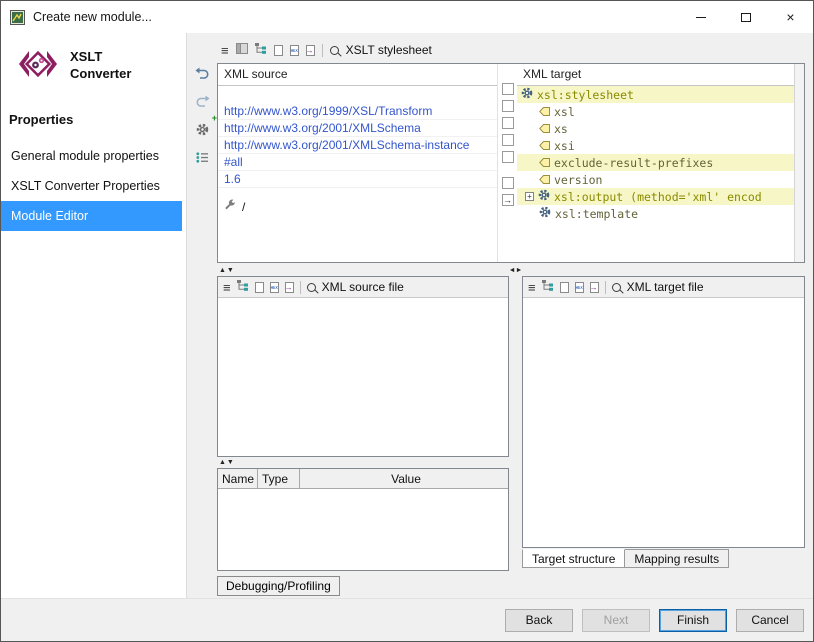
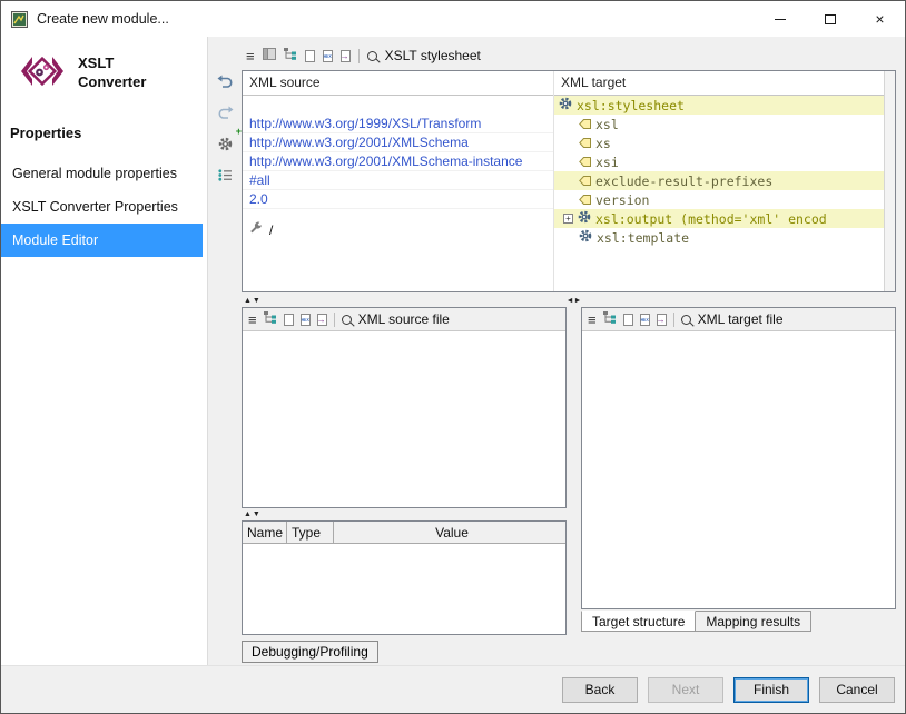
  Create new module...
  ×
  XSLT
  Converter
  Properties
  General module properties
  XSLT Converter Properties
  Module Editor
  ≡
  XSLT stylesheet
  XML source
  http://www.w3.org/1999/XSL/Transform
  http://www.w3.org/2001/XMLSchema
  http://www.w3.org/2001/XMLSchema-instance
  #all
- 1.6
+ 2.0
  /
- →
  XML target
  xsl:stylesheet
  xsl
  xs
  xsi
  exclude-result-prefixes
  version
  +
  xsl:output (method='xml' encod
  xsl:template
  ≡
  XML source file
  Name
  Type
  Value
  Debugging/Profiling
  ≡
  XML target file
  Target structure
  Mapping results
  Back
  Next
  Finish
  Cancel
